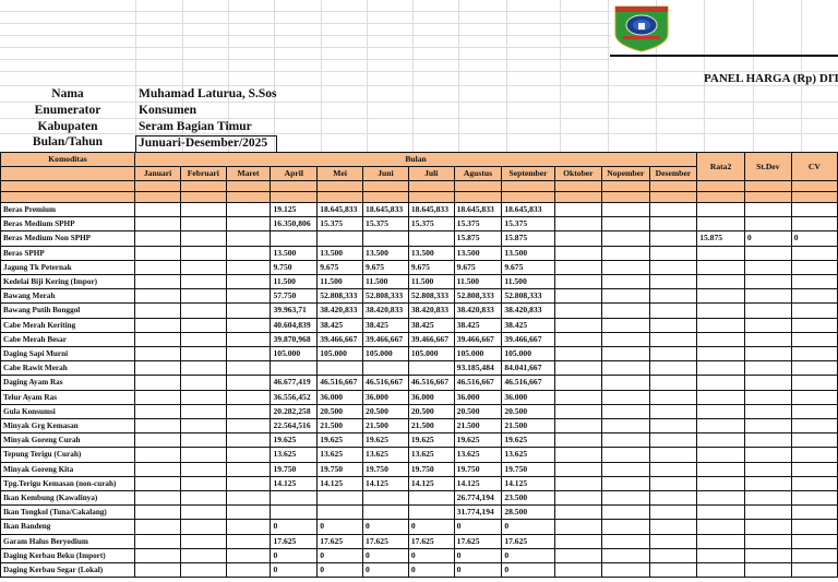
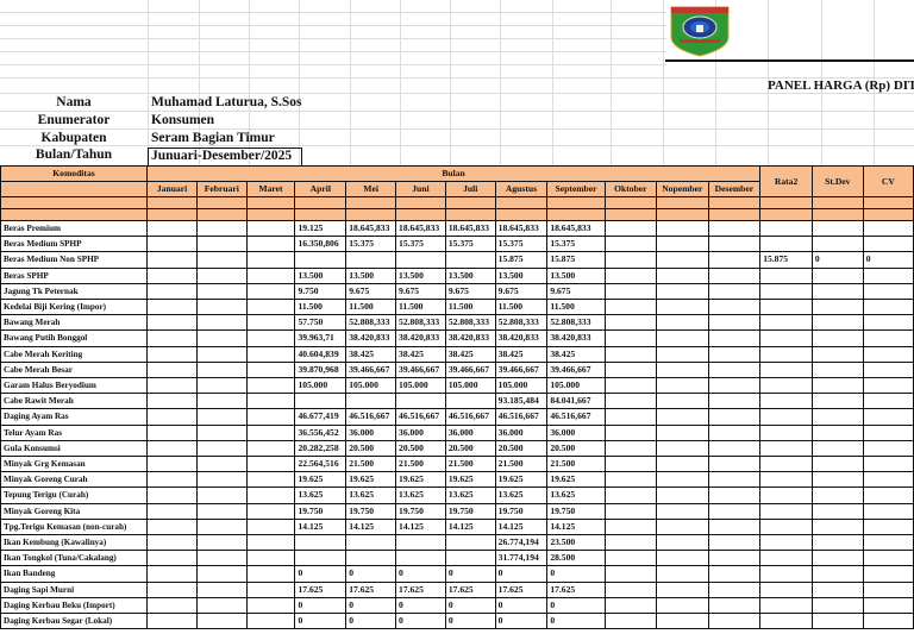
  PANEL HARGA (Rp) DIT
  Nama
  Muhamad Laturua, S.Sos
  Enumerator
  Konsumen
  Kabupaten
  Seram Bagian Timur
  Bulan/Tahun
  Junuari-Desember/2025
  Komoditas	Bulan	Rata2	St.Dev	CV
  	Januari	Februari	Maret	April	Mei	Juni	Juli	Agustus	September	Oktober	Nopember	Desember
  Beras Premium				19.125	18.645,833	18.645,833	18.645,833	18.645,833	18.645,833
  Beras Medium SPHP				16.350,806	15.375	15.375	15.375	15.375	15.375
  Beras Medium Non SPHP								15.875	15.875				15.875	0	0
  Beras SPHP				13.500	13.500	13.500	13.500	13.500	13.500
  Jagung Tk Peternak				9.750	9.675	9.675	9.675	9.675	9.675
  Kedelai Biji Kering (Impor)				11.500	11.500	11.500	11.500	11.500	11.500
  Bawang Merah				57.750	52.808,333	52.808,333	52.808,333	52.808,333	52.808,333
  Bawang Putih Bonggol				39.963,71	38.420,833	38.420,833	38.420,833	38.420,833	38.420,833
  Cabe Merah Keriting				40.604,839	38.425	38.425	38.425	38.425	38.425
  Cabe Merah Besar				39.870,968	39.466,667	39.466,667	39.466,667	39.466,667	39.466,667
- Daging Sapi Murni				105.000	105.000	105.000	105.000	105.000	105.000
+ Garam Halus Beryodium				105.000	105.000	105.000	105.000	105.000	105.000
  Cabe Rawit Merah								93.185,484	84.041,667
  Daging Ayam Ras				46.677,419	46.516,667	46.516,667	46.516,667	46.516,667	46.516,667
  Telur Ayam Ras				36.556,452	36.000	36.000	36.000	36.000	36.000
  Gula Konsumsi				20.282,258	20.500	20.500	20.500	20.500	20.500
  Minyak Grg Kemasan				22.564,516	21.500	21.500	21.500	21.500	21.500
  Minyak Goreng Curah				19.625	19.625	19.625	19.625	19.625	19.625
  Tepung Terigu (Curah)				13.625	13.625	13.625	13.625	13.625	13.625
  Minyak Goreng Kita				19.750	19.750	19.750	19.750	19.750	19.750
  Tpg.Terigu Kemasan (non-curah)				14.125	14.125	14.125	14.125	14.125	14.125
  Ikan Kembung (Kawalinya)								26.774,194	23.500
  Ikan Tongkol (Tuna/Cakalang)								31.774,194	28.500
  Ikan Bandeng				0	0	0	0	0	0
- Garam Halus Beryodium				17.625	17.625	17.625	17.625	17.625	17.625
+ Daging Sapi Murni				17.625	17.625	17.625	17.625	17.625	17.625
  Daging Kerbau Beku (Import)				0	0	0	0	0	0
  Daging Kerbau Segar (Lokal)				0	0	0	0	0	0
